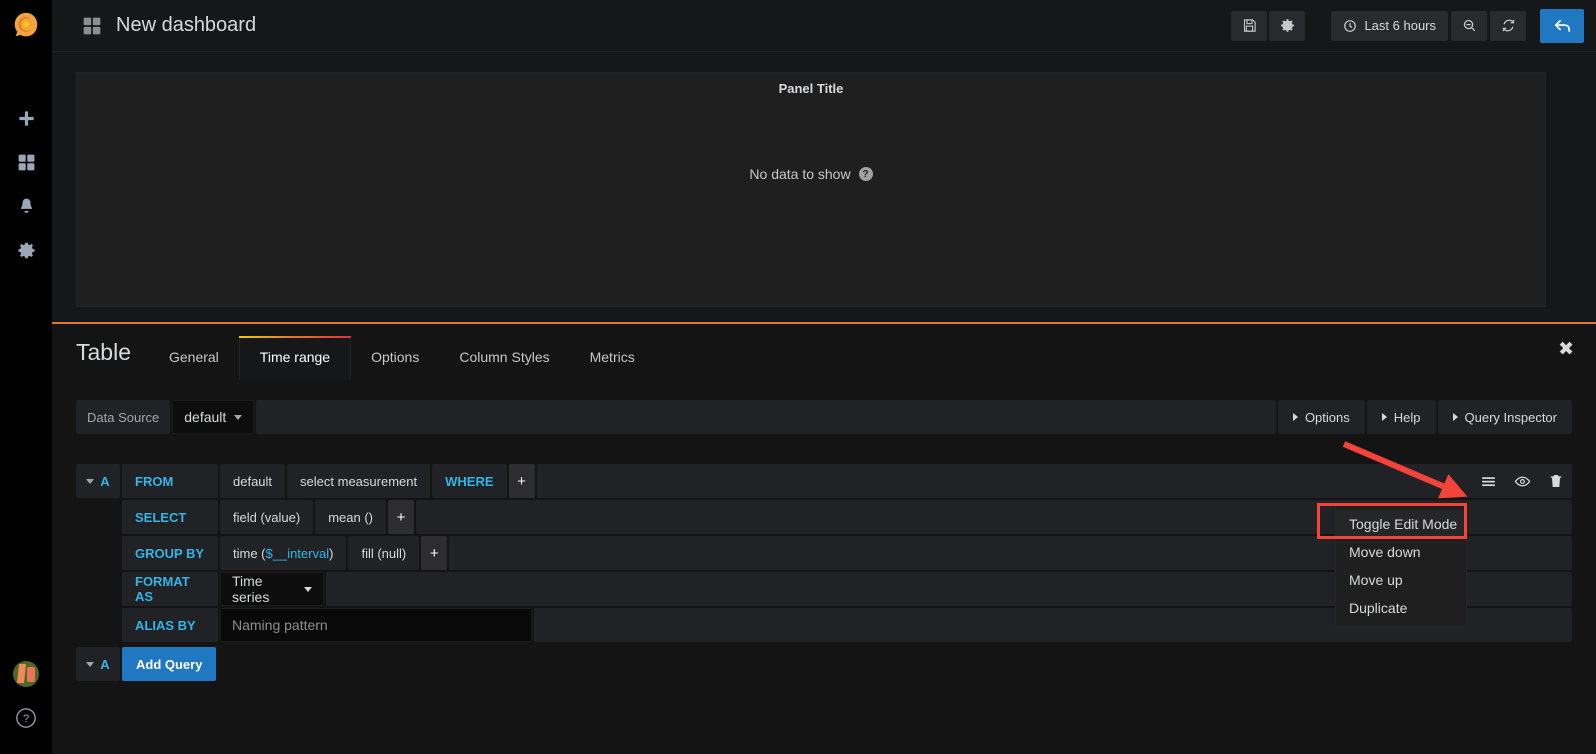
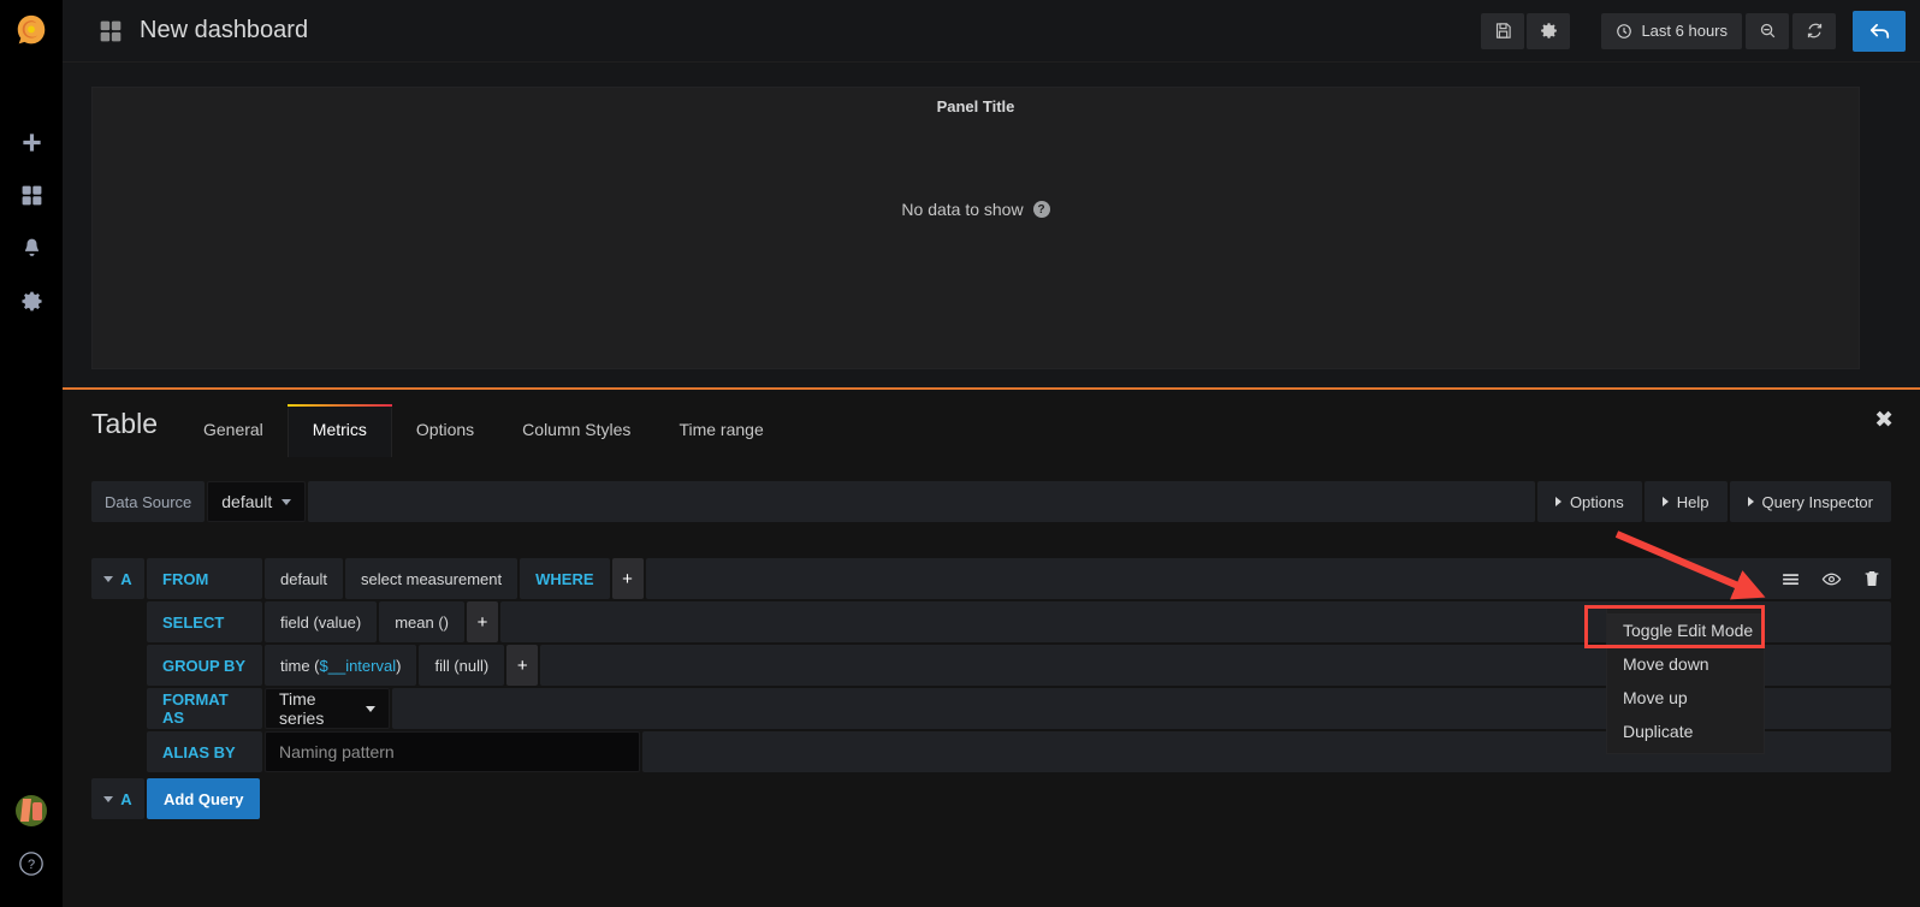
  ?
  New dashboard
  Last 6 hours
  Panel Title
  No data to show
  ?
  Table
  General
- Time range
+ Metrics
  Options
  Column Styles
- Metrics
+ Time range
  ✖
  Data Source
  default
  Options
  Help
  Query Inspector
  A
  FROM
  default
  select measurement
  WHERE
  +
  SELECT
  field (value)
  mean ()
  +
  GROUP BY
  time (
  $__interval
  )
  fill (null)
  +
  FORMAT AS
  Time series
  ALIAS BY
  Naming pattern
  A
  Add Query
  Toggle Edit Mode
  Move down
  Move up
  Duplicate
